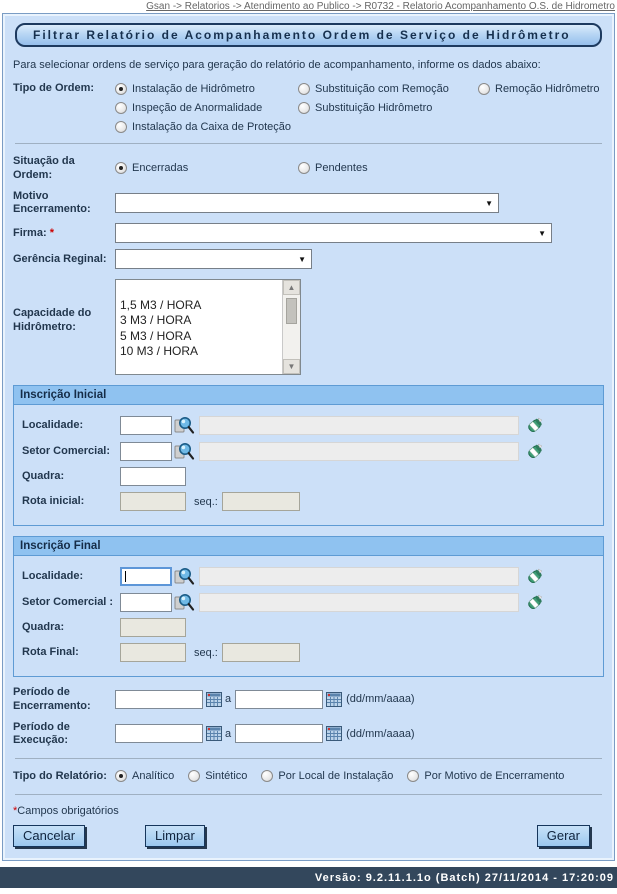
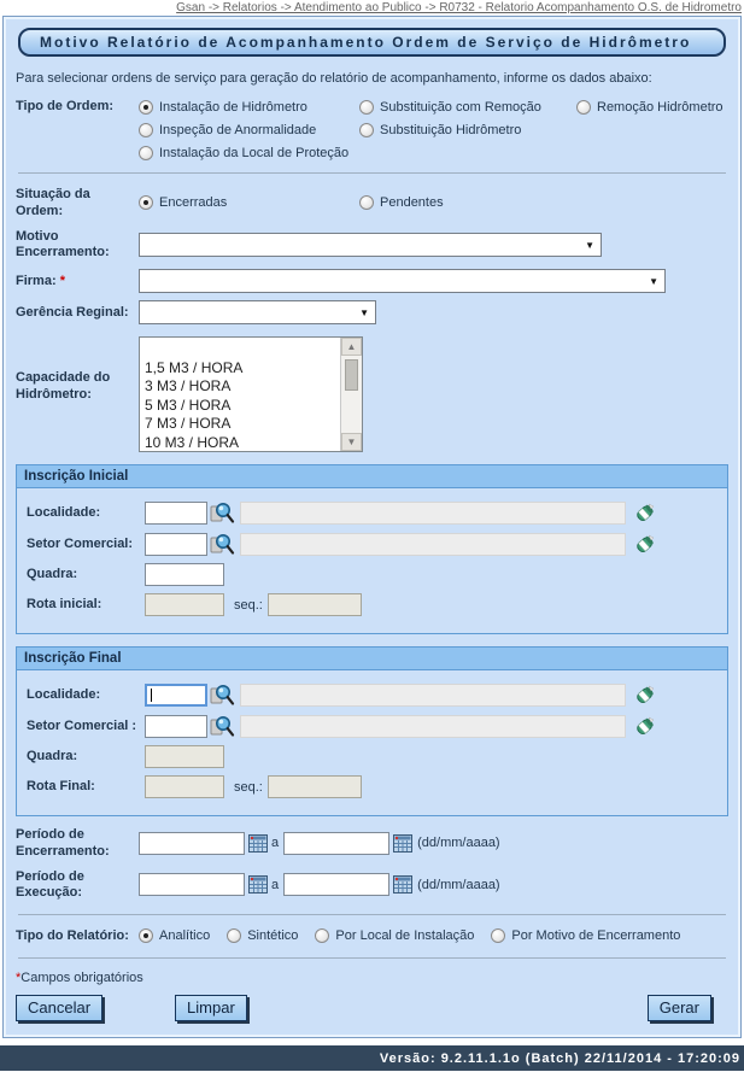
  Gsan -> Relatorios -> Atendimento ao Publico -> R0732 - Relatorio Acompanhamento O.S. de Hidrometro
- Filtrar Relatório de Acompanhamento Ordem de Serviço de Hidrômetro
+ Motivo Relatório de Acompanhamento Ordem de Serviço de Hidrômetro
  Para selecionar ordens de serviço para geração do relatório de acompanhamento, informe os dados abaixo:
  Tipo de Ordem:
  Instalação de Hidrômetro
  Substituição com Remoção
  Remoção Hidrômetro
  Inspeção de Anormalidade
  Substituição Hidrômetro
- Instalação da Caixa de Proteção
+ Instalação da Local de Proteção
  Situação da Ordem:
  Encerradas
  Pendentes
  Motivo Encerramento:
  Firma: *
  Gerência Reginal:
  Capacidade do Hidrômetro:
  1,5 M3 / HORA
  3 M3 / HORA
  5 M3 / HORA
+ 7 M3 / HORA
  10 M3 / HORA
  ▲
  ▼
  Inscrição Inicial
  Localidade:
  Setor Comercial:
  Quadra:
  Rota inicial:
  seq.:
  Inscrição Final
  Localidade:
  Setor Comercial :
  Quadra:
  Rota Final:
  seq.:
  Período de Encerramento:
  a
  (dd/mm/aaaa)
  Período de Execução:
  a
  (dd/mm/aaaa)
  Tipo do Relatório:
  Analítico
  Sintético
  Por Local de Instalação
  Por Motivo de Encerramento
  *Campos obrigatórios
  Cancelar
  Limpar
  Gerar
- Versão: 9.2.11.1.1o (Batch) 27/11/2014 - 17:20:09
+ Versão: 9.2.11.1.1o (Batch) 22/11/2014 - 17:20:09
